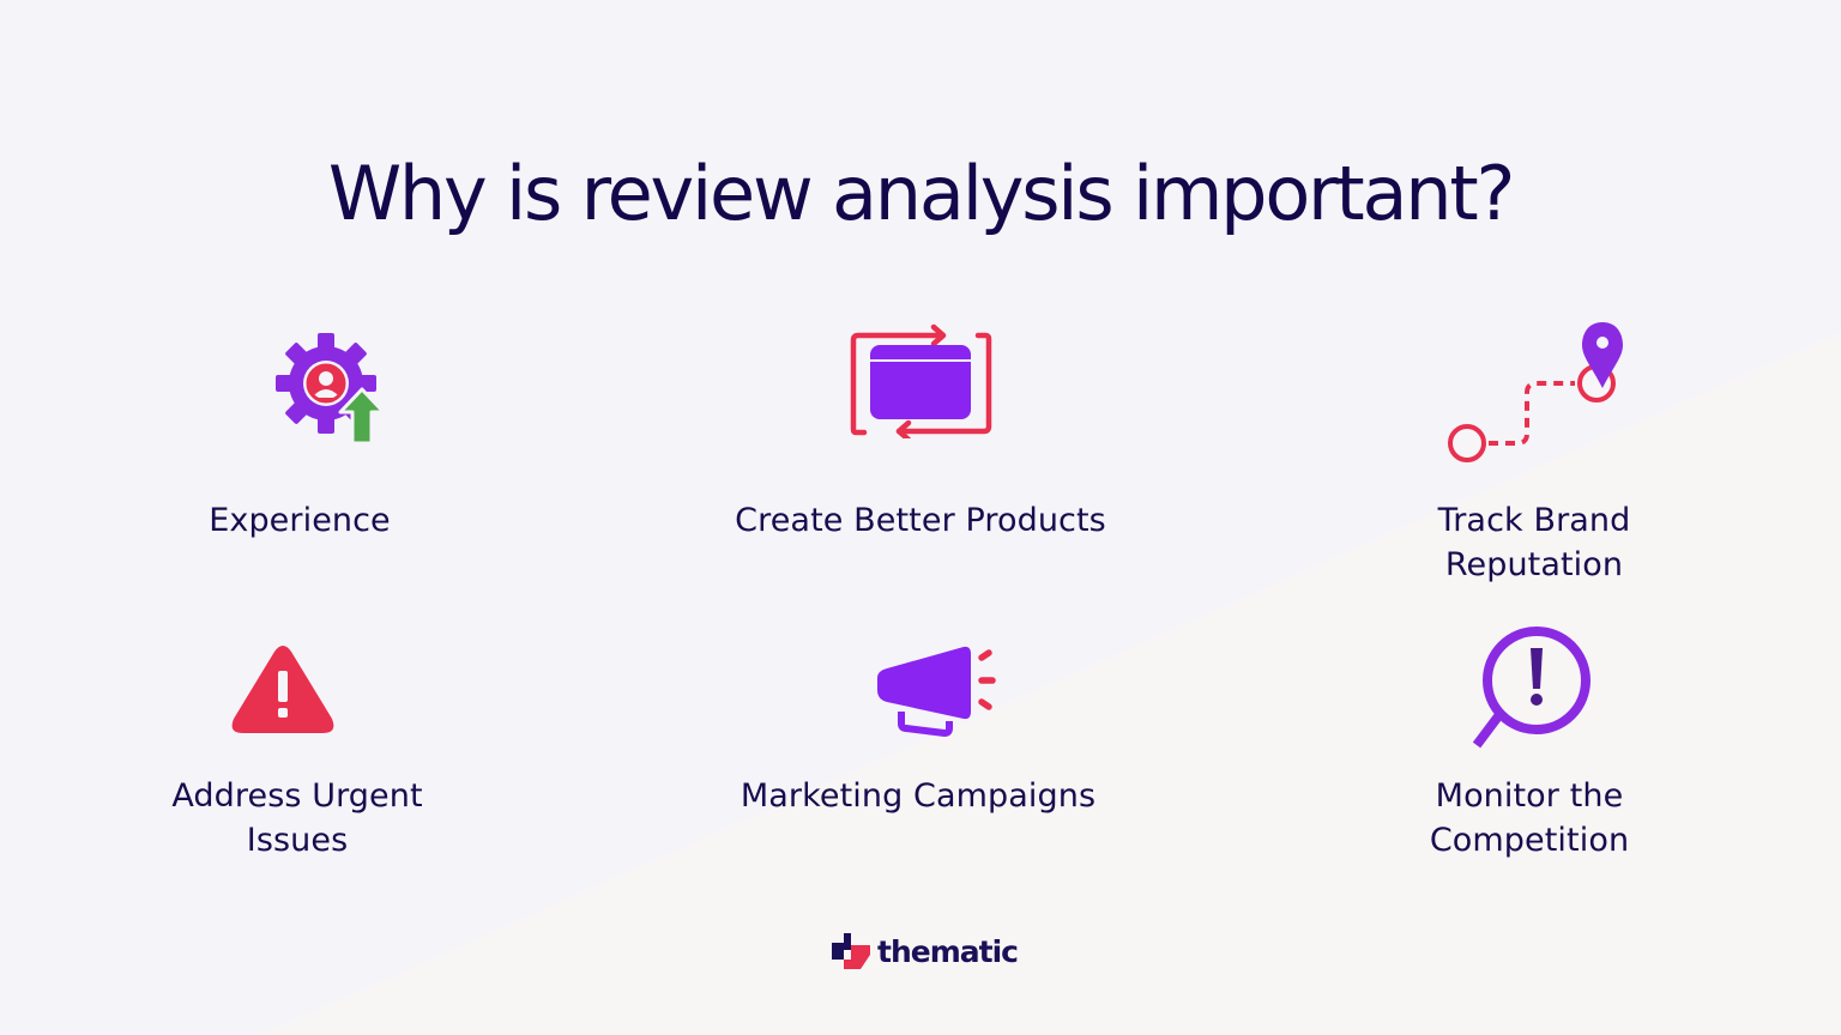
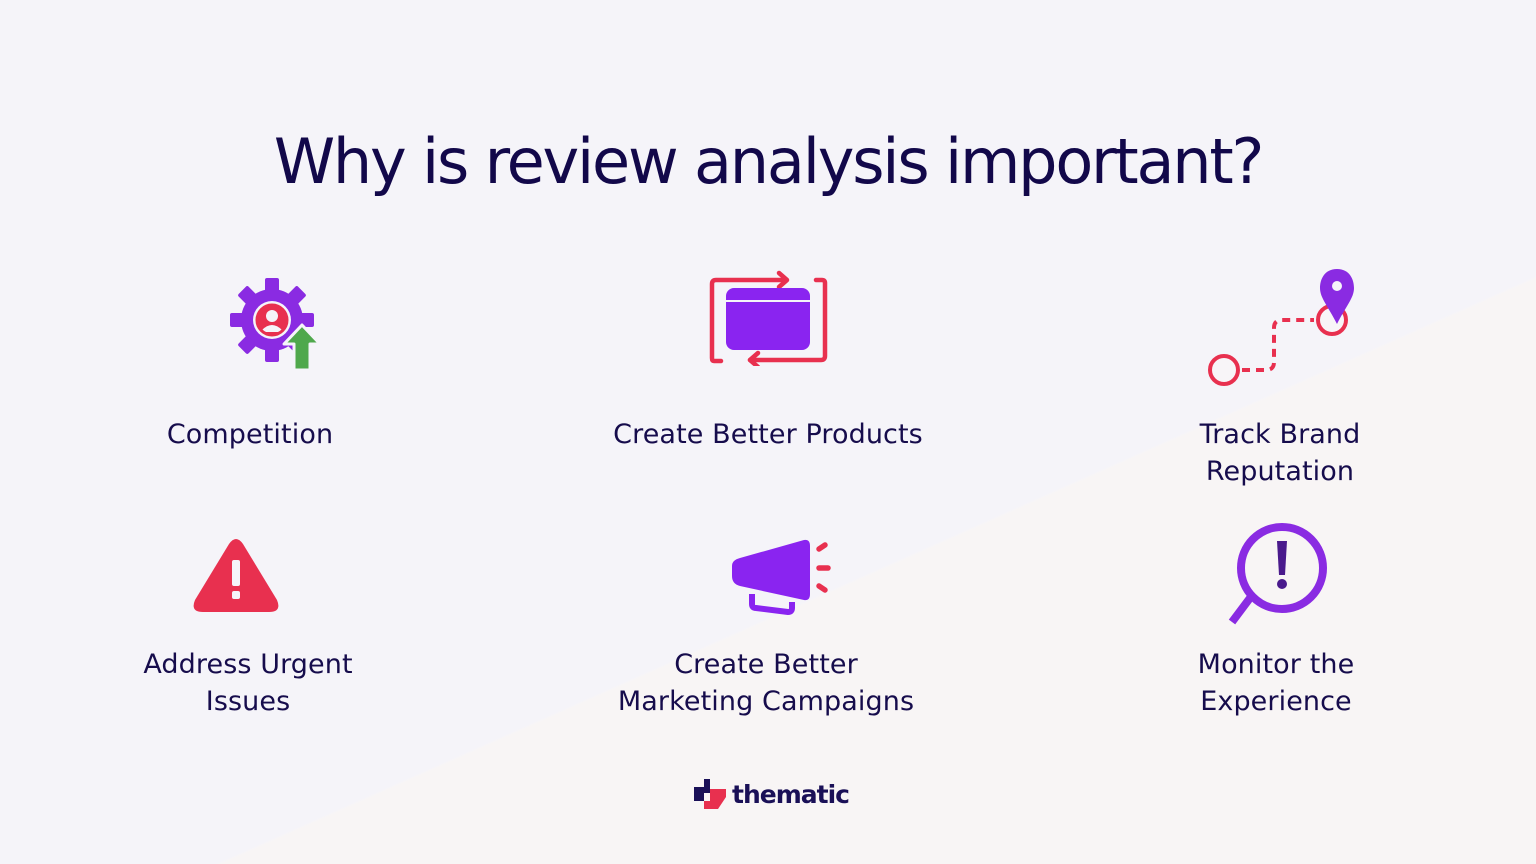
  Why is review analysis important?
- Experience
+ Competition
  Create Better Products
  Track Brand
  Reputation
  Address Urgent
  Issues
+ Create Better
  Marketing Campaigns
  Monitor the
- Competition
+ Experience
  thematic
